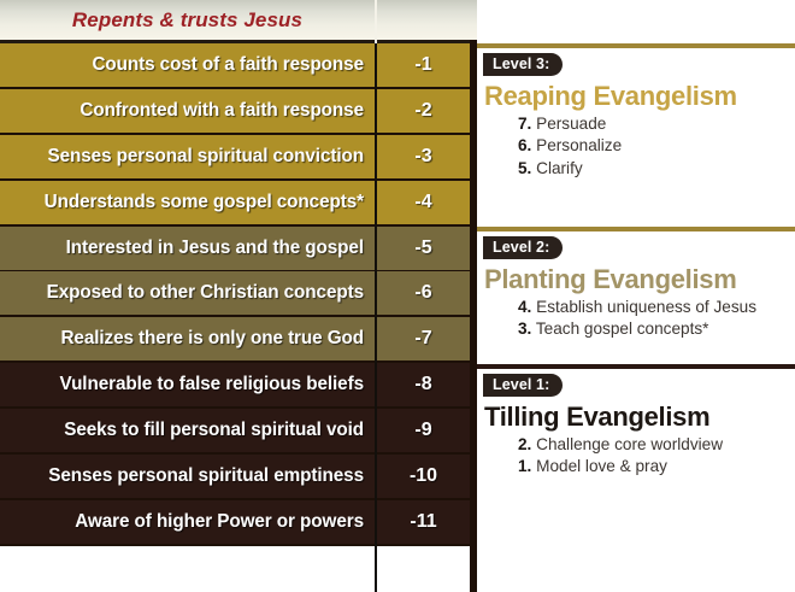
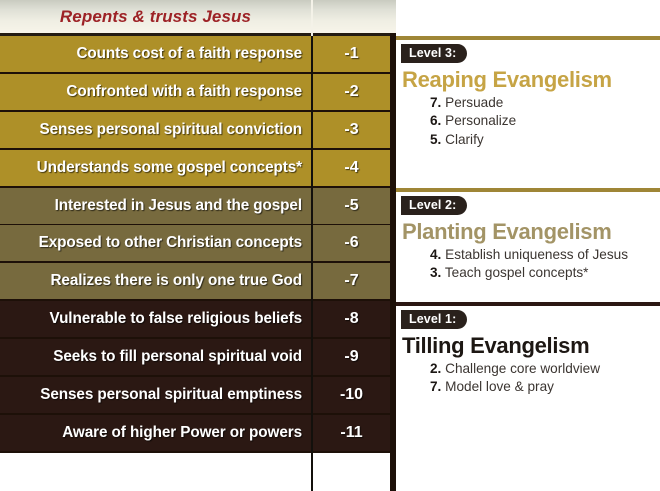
  Repents & trusts Jesus
  Counts cost of a faith response
  -1
  Confronted with a faith response
  -2
  Senses personal spiritual conviction
  -3
  Understands some gospel concepts*
  -4
  Interested in Jesus and the gospel
  -5
  Exposed to other Christian concepts
  -6
  Realizes there is only one true God
  -7
  Vulnerable to false religious beliefs
  -8
  Seeks to fill personal spiritual void
  -9
  Senses personal spiritual emptiness
  -10
  Aware of higher Power or powers
  -11
  Level 3:
  Reaping Evangelism
  7. Persuade
  6. Personalize
  5. Clarify
  Level 2:
  Planting Evangelism
  4. Establish uniqueness of Jesus
  3. Teach gospel concepts*
  Level 1:
  Tilling Evangelism
  2. Challenge core worldview
- 1. Model love & pray
+ 7. Model love & pray
